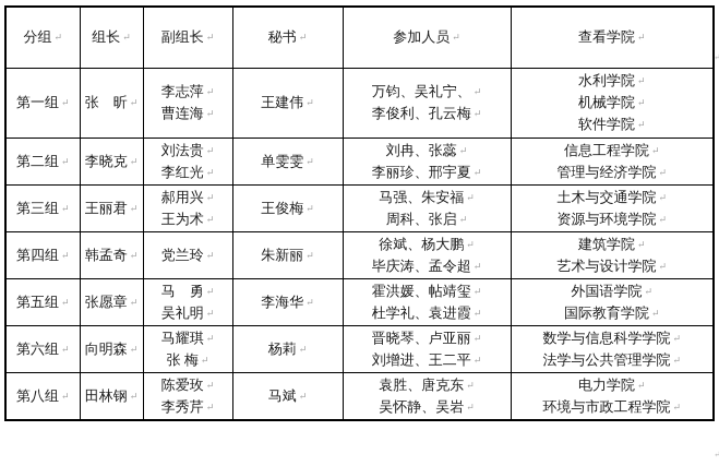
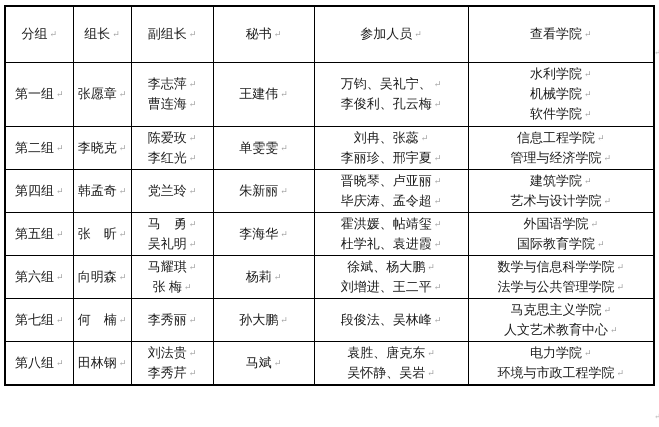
  分组	组长	副组长	秘书	参加人员	查看学院
- 第一组	张 昕	李志萍曹连海	王建伟	万钧、吴礼宁、李俊利、孔云梅	水利学院机械学院软件学院
+ 第一组	张愿章	李志萍曹连海	王建伟	万钧、吴礼宁、李俊利、孔云梅	水利学院机械学院软件学院
- 第二组	李晓克	刘法贵李红光	单雯雯	刘冉、张蕊李丽珍、邢宇夏	信息工程学院管理与经济学院
+ 第二组	李晓克	陈爱玫李红光	单雯雯	刘冉、张蕊李丽珍、邢宇夏	信息工程学院管理与经济学院
- 第三组	王丽君	郝用兴王为术	王俊梅	马强、朱安福周科、张启	土木与交通学院资源与环境学院
- 第四组	韩孟奇	党兰玲	朱新丽	徐斌、杨大鹏毕庆涛、孟令超	建筑学院艺术与设计学院
+ 第四组	韩孟奇	党兰玲	朱新丽	晋晓琴、卢亚丽毕庆涛、孟令超	建筑学院艺术与设计学院
- 第五组	张愿章	马 勇吴礼明	李海华	霍洪媛、帖靖玺杜学礼、袁进霞	外国语学院国际教育学院
+ 第五组	张 昕	马 勇吴礼明	李海华	霍洪媛、帖靖玺杜学礼、袁进霞	外国语学院国际教育学院
- 第六组	向明森	马耀琪张 梅	杨莉	晋晓琴、卢亚丽刘增进、王二平	数学与信息科学学院法学与公共管理学院
+ 第六组	向明森	马耀琪张 梅	杨莉	徐斌、杨大鹏刘增进、王二平	数学与信息科学学院法学与公共管理学院
+ 第七组	何 楠	李秀丽	孙大鹏	段俊法、吴林峰	马克思主义学院人文艺术教育中心
- 第八组	田林钢	陈爱玫李秀芹	马斌	袁胜、唐克东吴怀静、吴岩	电力学院环境与市政工程学院
+ 第八组	田林钢	刘法贵李秀芹	马斌	袁胜、唐克东吴怀静、吴岩	电力学院环境与市政工程学院
